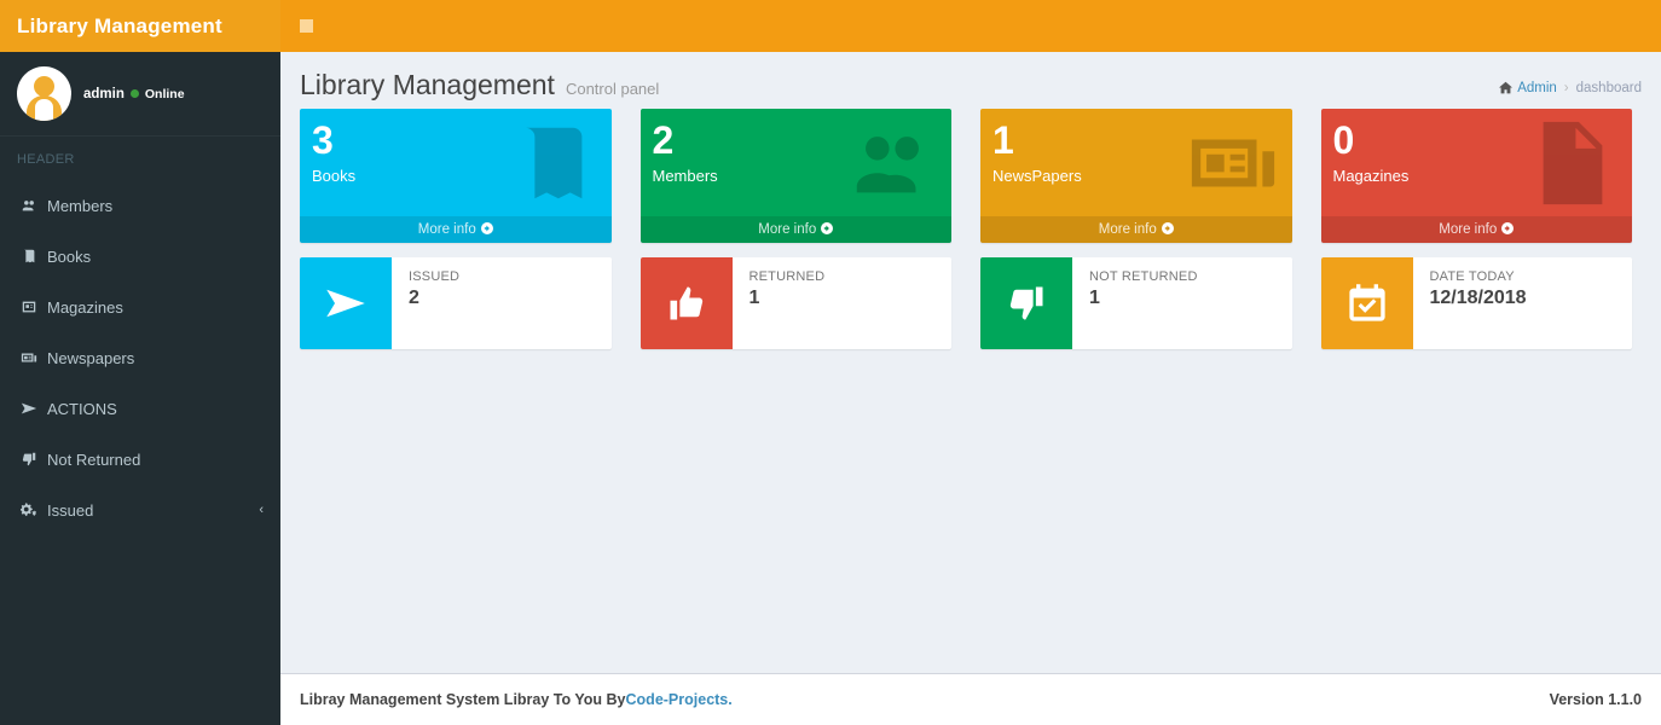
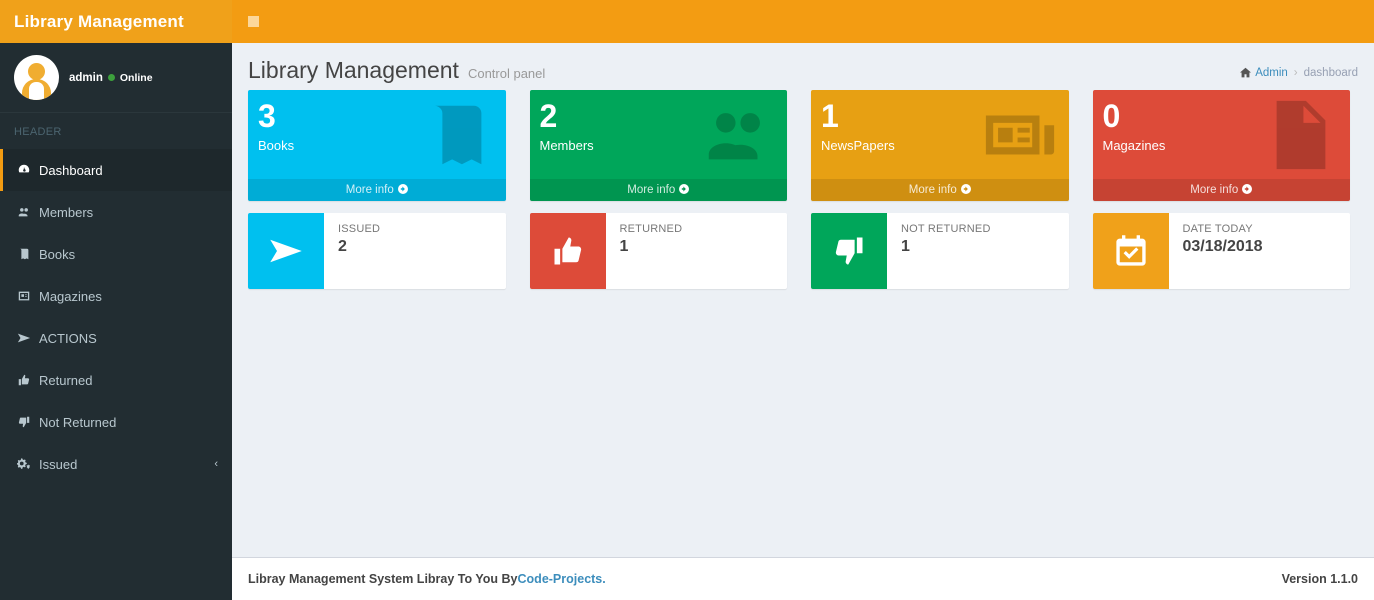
  Library Management
  admin
  Online
  HEADER
+ Dashboard
  Members
  Books
  Magazines
- Newspapers
  ACTIONS
+ Returned
  Not Returned
  Issued
  ‹
  Library Management
  Control panel
  Admin
  ›
  dashboard
  3
  Books
  More info
  2
  Members
  More info
  1
  NewsPapers
  More info
  0
  Magazines
  More info
  ISSUED
  2
  RETURNED
  1
  NOT RETURNED
  1
  DATE TODAY
- 12/18/2018
+ 03/18/2018
  Libray Management System Libray To You By
  Code-Projects.
  Version 1.1.0
